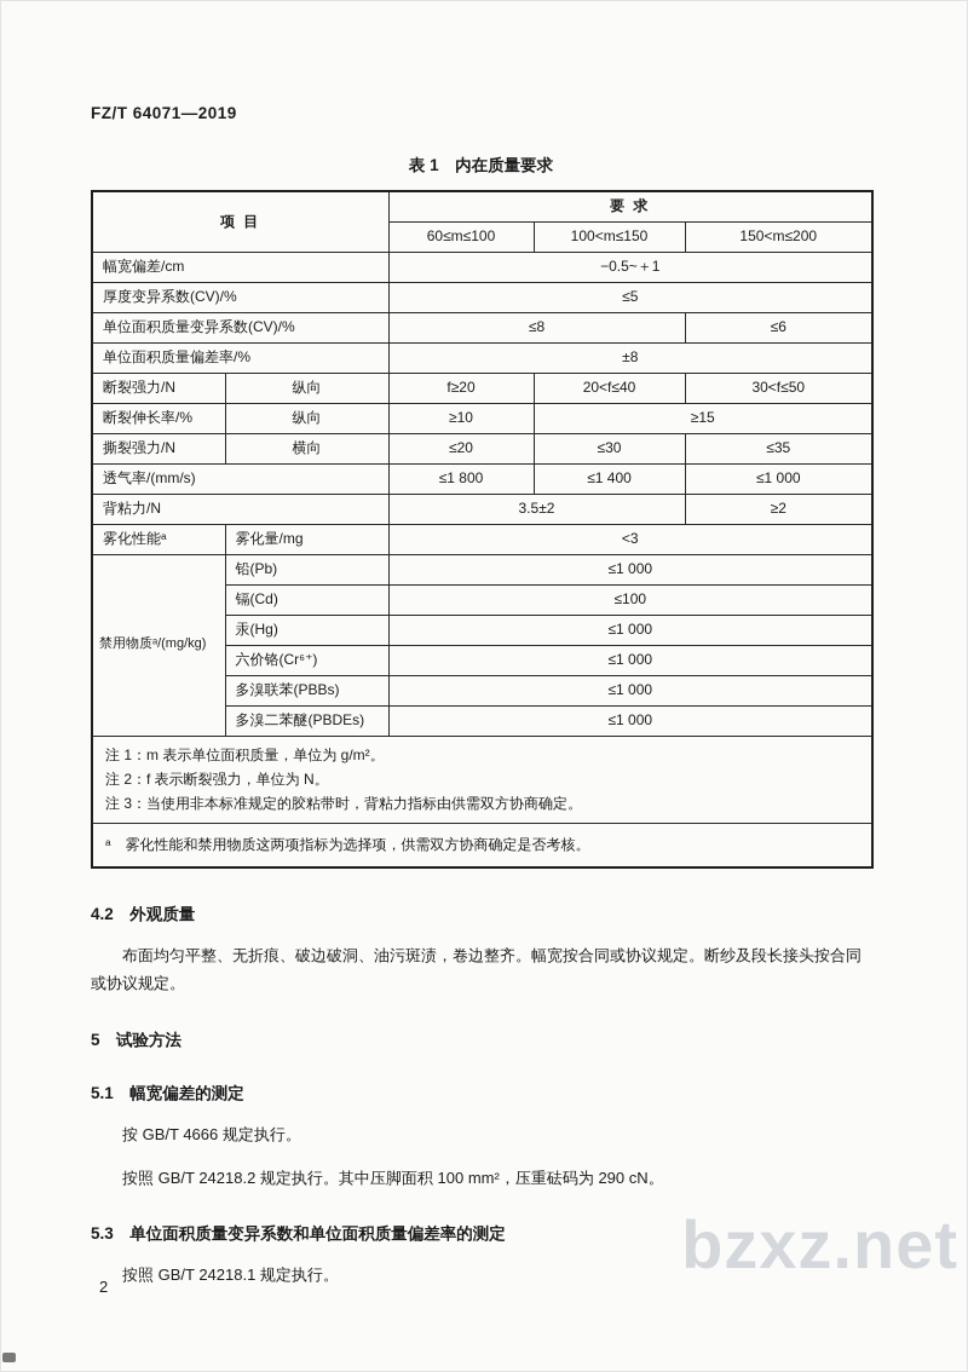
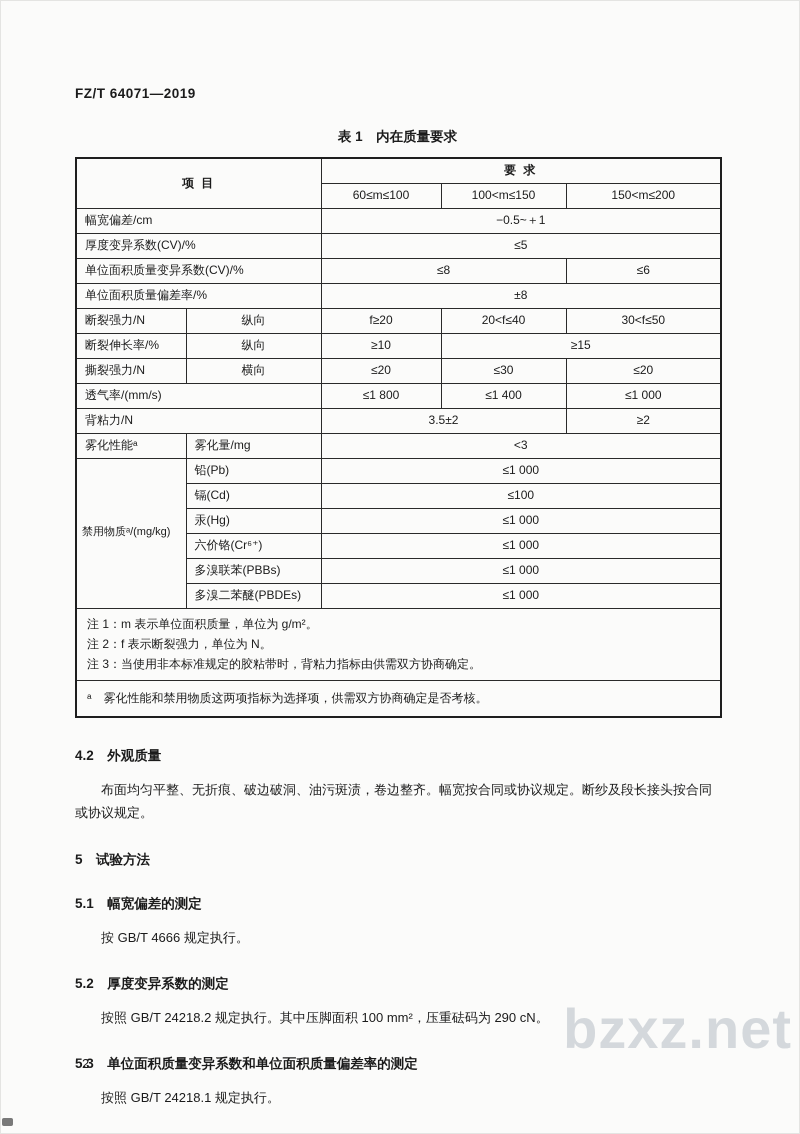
  FZ/T 64071—2019
  表 1 内在质量要求
  项 目	要 求
  60≤m≤100	100<m≤150	150<m≤200
  幅宽偏差/cm	−0.5~＋1
  厚度变异系数(CV)/%	≤5
  单位面积质量变异系数(CV)/%	≤8	≤6
  单位面积质量偏差率/%	±8
  断裂强力/N	纵向	f≥20	20<f≤40	30<f≤50
  断裂伸长率/%	纵向	≥10	≥15
- 撕裂强力/N	横向	≤20	≤30	≤35
+ 撕裂强力/N	横向	≤20	≤30	≤20
  透气率/(mm/s)	≤1 800	≤1 400	≤1 000
  背粘力/N	3.5±2	≥2
  雾化性能ᵃ	雾化量/mg	<3
  禁用物质ᵃ/(mg/kg)	铅(Pb)	≤1 000
  镉(Cd)	≤100
  汞(Hg)	≤1 000
  六价铬(Cr⁶⁺)	≤1 000
  多溴联苯(PBBs)	≤1 000
  多溴二苯醚(PBDEs)	≤1 000
  注 1：m 表示单位面积质量，单位为 g/m²。 注 2：f 表示断裂强力，单位为 N。 注 3：当使用非本标准规定的胶粘带时，背粘力指标由供需双方协商确定。
  ᵃ 雾化性能和禁用物质这两项指标为选择项，供需双方协商确定是否考核。
  4.2 外观质量
  布面均匀平整、无折痕、破边破洞、油污斑渍，卷边整齐。幅宽按合同或协议规定。断纱及段长接头按合同或协议规定。
  5 试验方法
  5.1 幅宽偏差的测定
  按 GB/T 4666 规定执行。
+ 5.2 厚度变异系数的测定
  按照 GB/T 24218.2 规定执行。其中压脚面积 100 mm²，压重砝码为 290 cN。
  5.3 单位面积质量变异系数和单位面积质量偏差率的测定
  按照 GB/T 24218.1 规定执行。
  2
  bzxz.net
